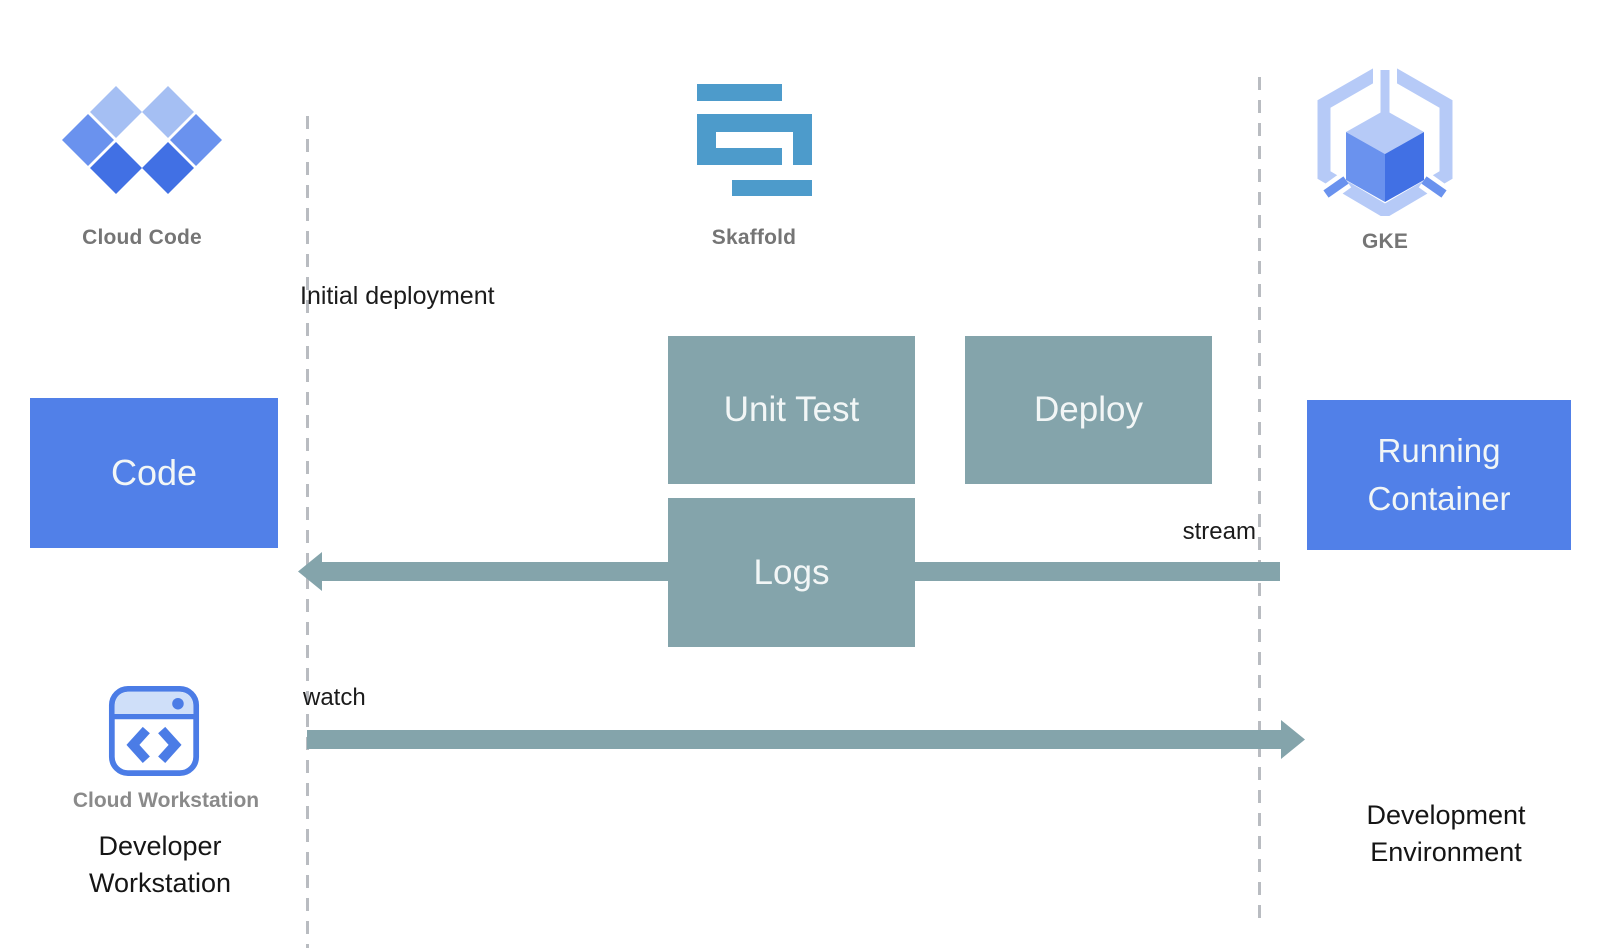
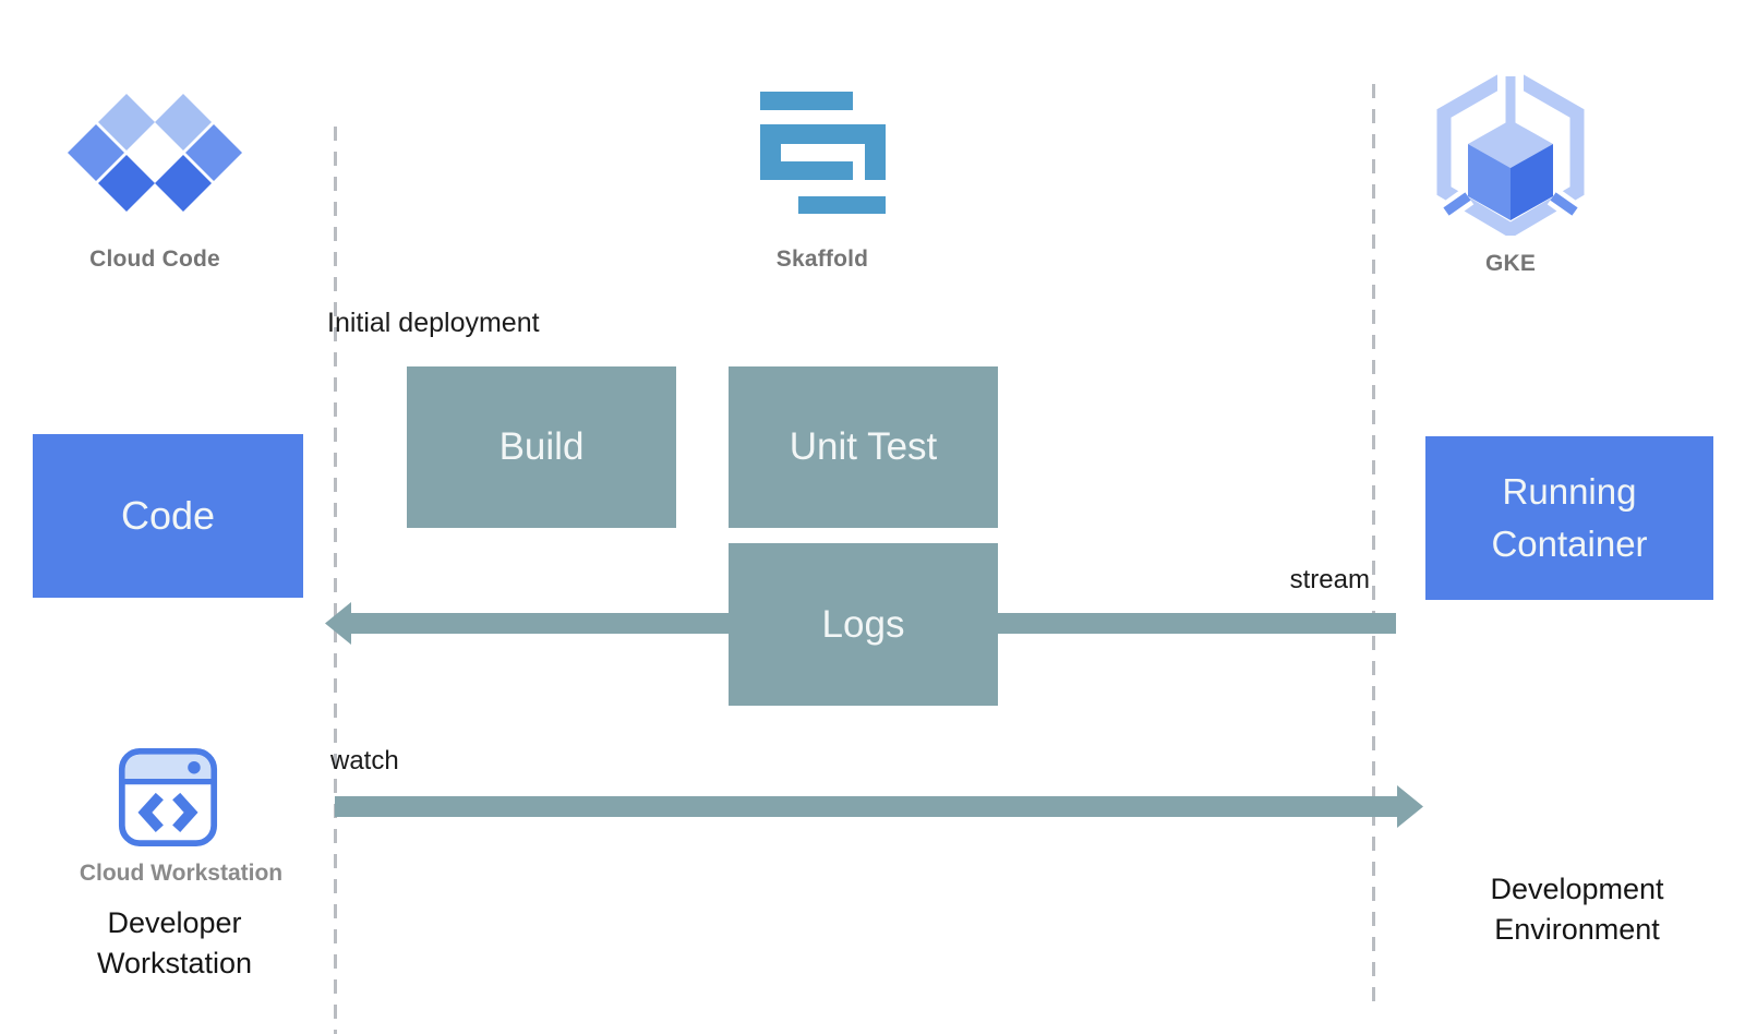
  Cloud Code
  Skaffold
  GKE
  Initial deployment
  watch
  stream
  Code
+ Build
  Unit Test
- Deploy
  Logs
  Running Container
  Cloud Workstation
  Developer Workstation
  Development Environment
